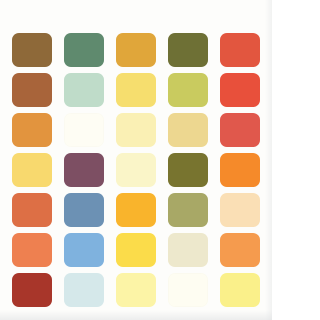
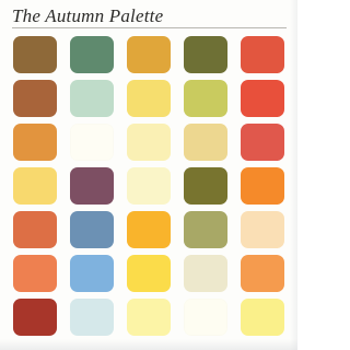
+ The Autumn Palette
